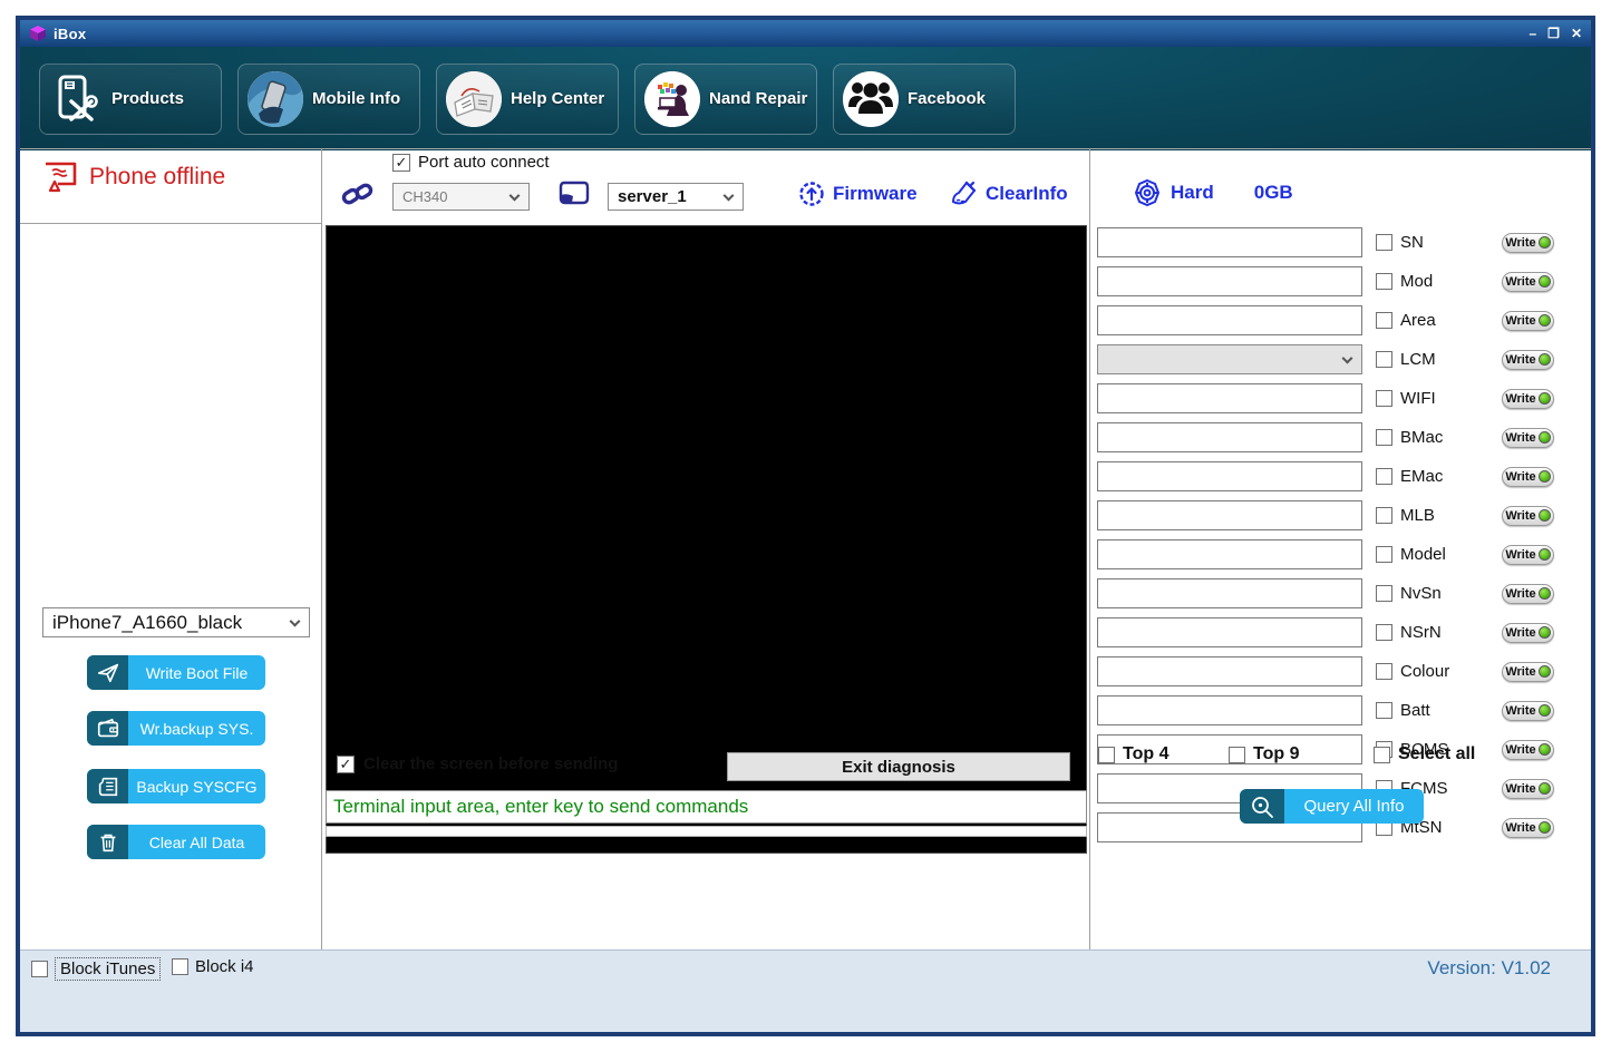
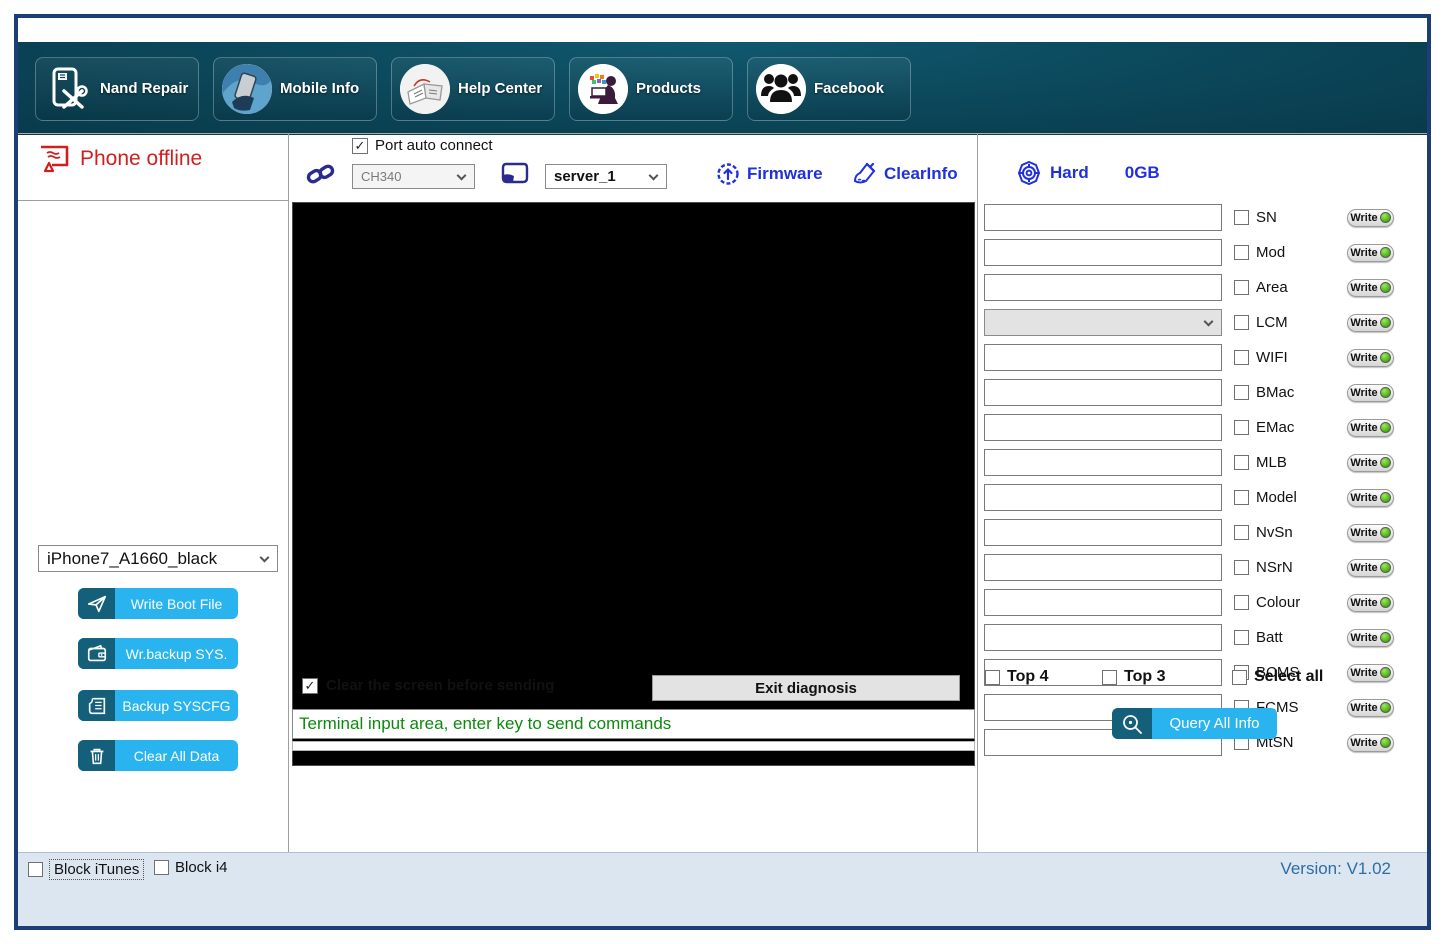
- iBox
- –
- ❐
- ✕
- Products
+ Nand Repair
  Mobile Info
  Help Center
- Nand Repair
+ Products
  Facebook
  Phone offline
  iPhone7_A1660_black
  Write Boot File
  Wr.backup SYS.
  Backup SYSCFG
  Clear All Data
  ✓
  Port auto connect
  CH340
  server_1
  Firmware
  ClearInfo
  ✓
  Exit diagnosis
  Terminal input area, enter key to send commands
  Hard
  0GB
  SN
  Write
  Mod
  Write
  Area
  Write
  LCM
  Write
  WIFI
  Write
  BMac
  Write
  EMac
  Write
  MLB
  Write
  Model
  Write
  NvSn
  Write
  NSrN
  Write
  Colour
  Write
  Batt
  Write
  BCMS
  Write
  Write
  MtSN
  Write
  Top 4
- Top 9
+ Top 3
  Select all
  Query All Info
  Block iTunes
  Block i4
  Version: V1.02
